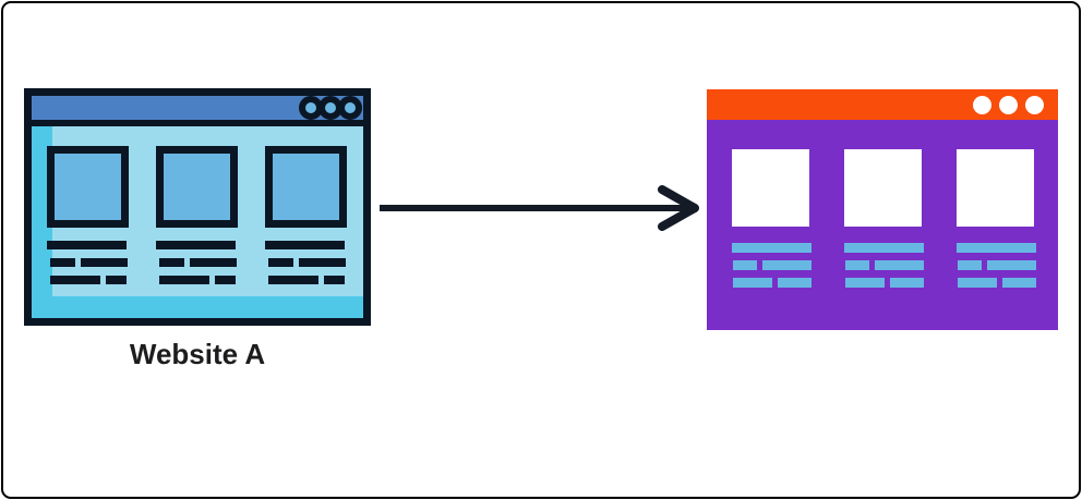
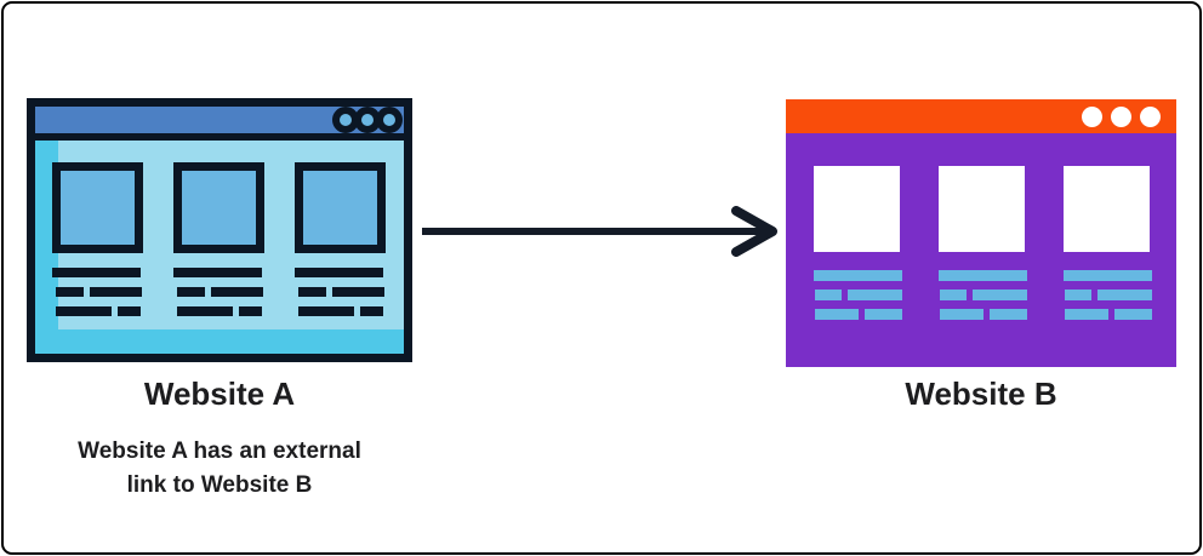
  Website A
+ Website B
+ Website A has an external
+ link to Website B
